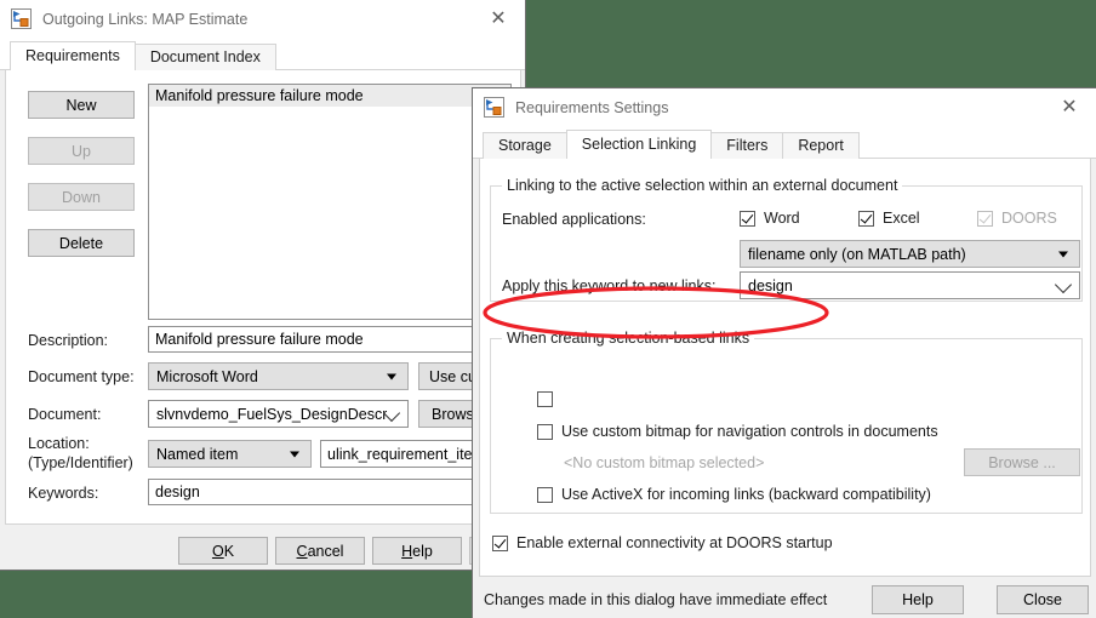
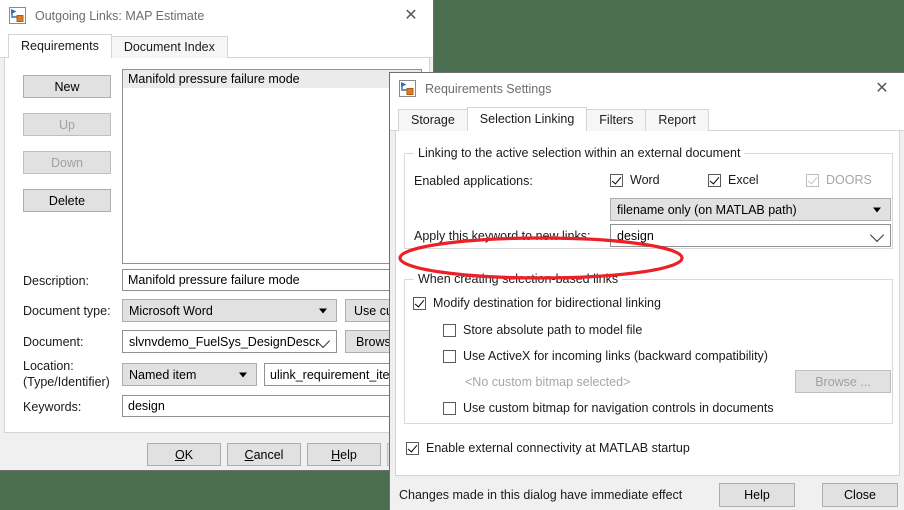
  Outgoing Links: MAP Estimate
  ✕
  Requirements
  Document Index
  New
  Up
  Down
  Delete
  Manifold pressure failure mode
  Description:
  Manifold pressure failure mode
  Document type:
  Microsoft Word
  Document:
  slvnvdemo_FuelSys_DesignDescr
  Brows
  Location:
  (Type/Identifier)
  Named item
  ulink_requirement_ite
  Keywords:
  design
  OK
  Cancel
  Help
  Requirements Settings
  ✕
  Storage
  Selection Linking
  Filters
  Report
  Linking to the active selection within an external document
  Enabled applications:
  Word
  Excel
  DOORS
  filename only (on MATLAB path)
  Apply this keyword to new links:
  design
+ Modify destination for bidirectional linking
+ Store absolute path to model file
- Use custom bitmap for navigation controls in documents
+ Use ActiveX for incoming links (backward compatibility)
  <No custom bitmap selected>
  Browse ...
- Use ActiveX for incoming links (backward compatibility)
+ Use custom bitmap for navigation controls in documents
- Enable external connectivity at DOORS startup
+ Enable external connectivity at MATLAB startup
  Changes made in this dialog have immediate effect
  Help
  Close
